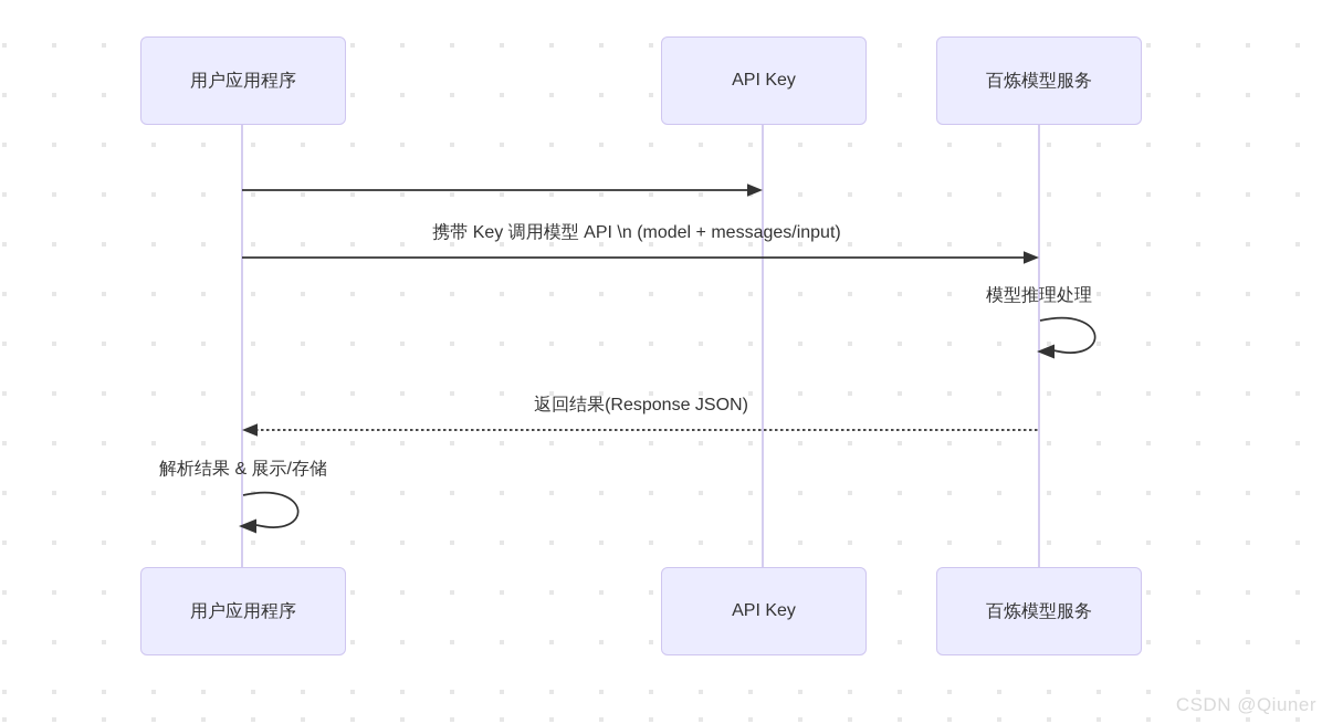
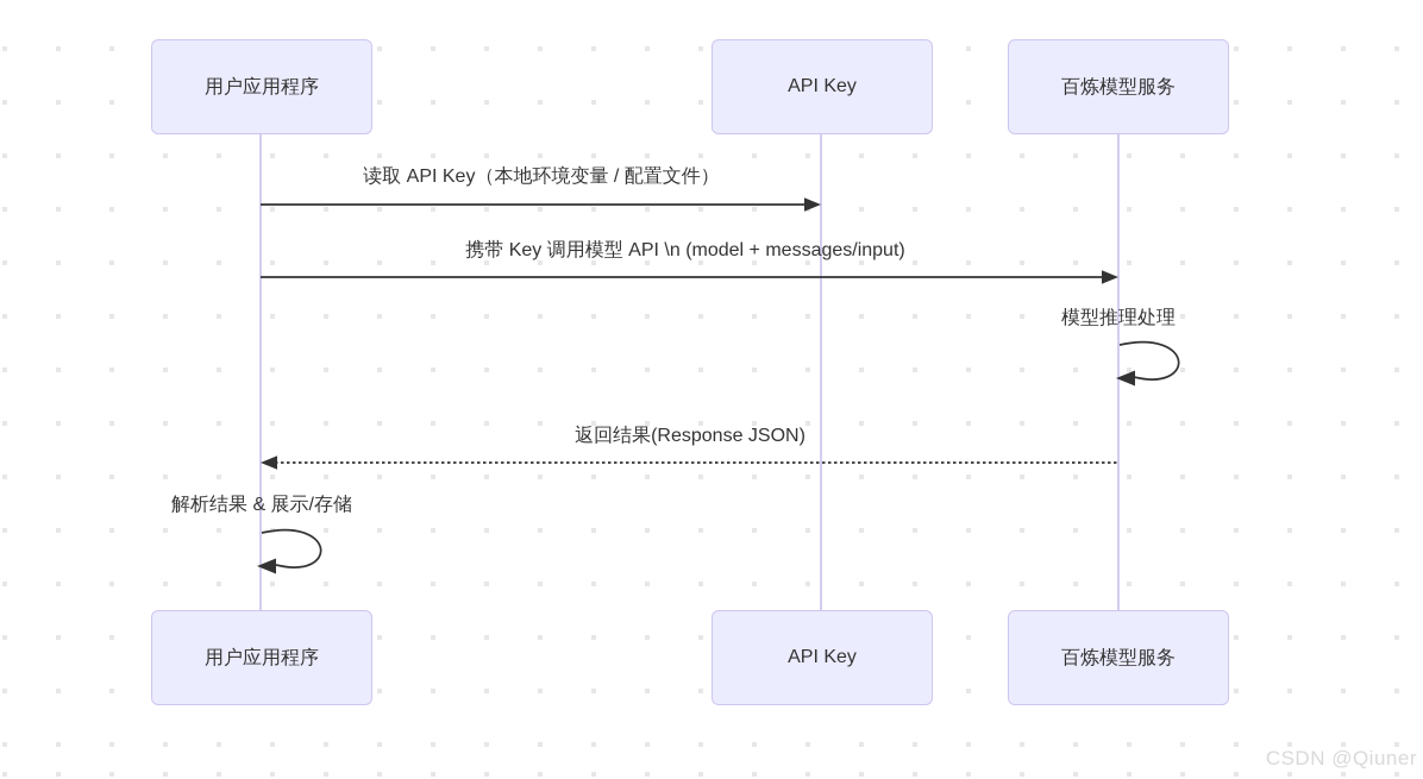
  用户应用程序
  API Key
  百炼模型服务
  用户应用程序
  API Key
  百炼模型服务
+ 读取 API Key（本地环境变量 / 配置文件）
  携带 Key 调用模型 API \n (model + messages/input)
  模型推理处理
  返回结果(Response JSON)
  解析结果 & 展示/存储
  CSDN @Qiuner
